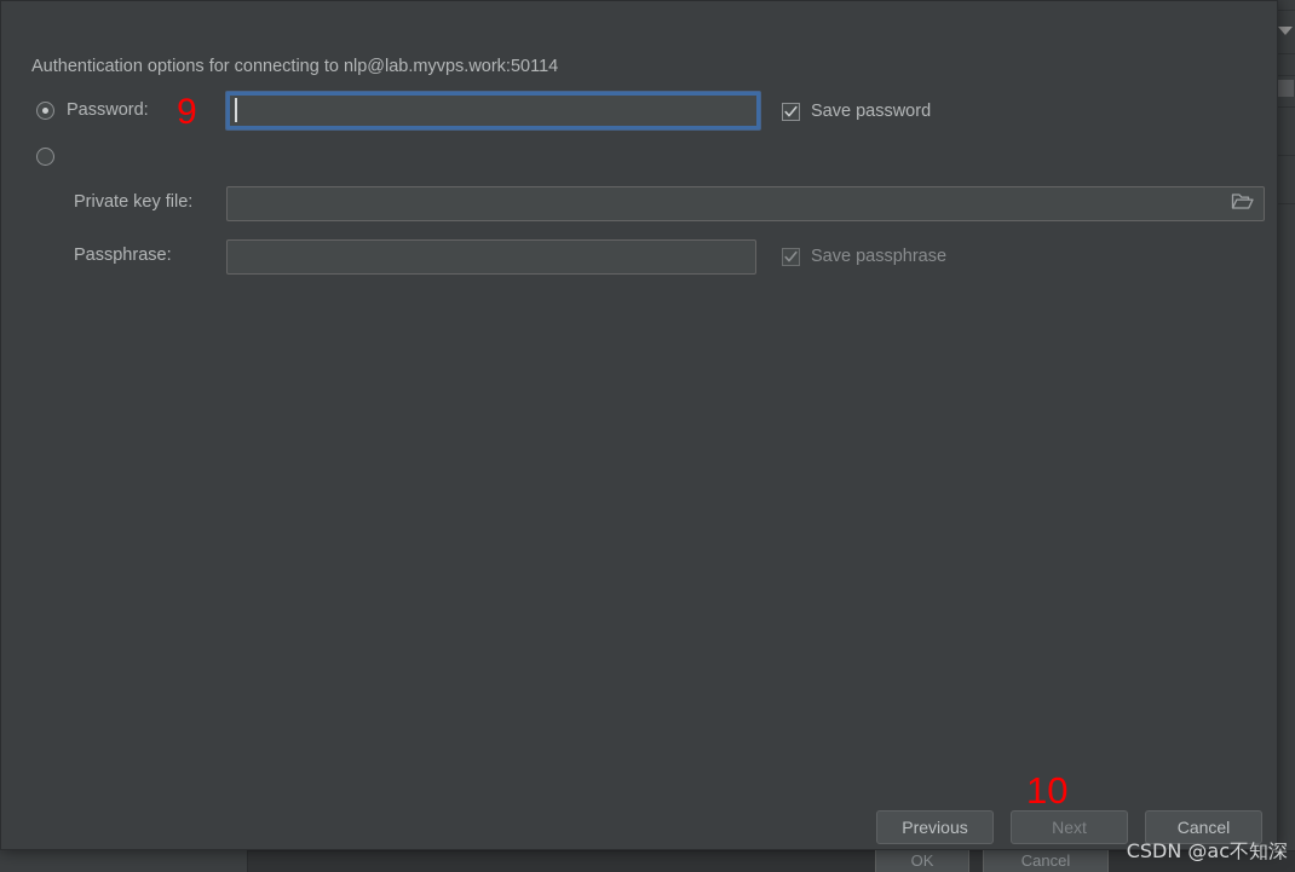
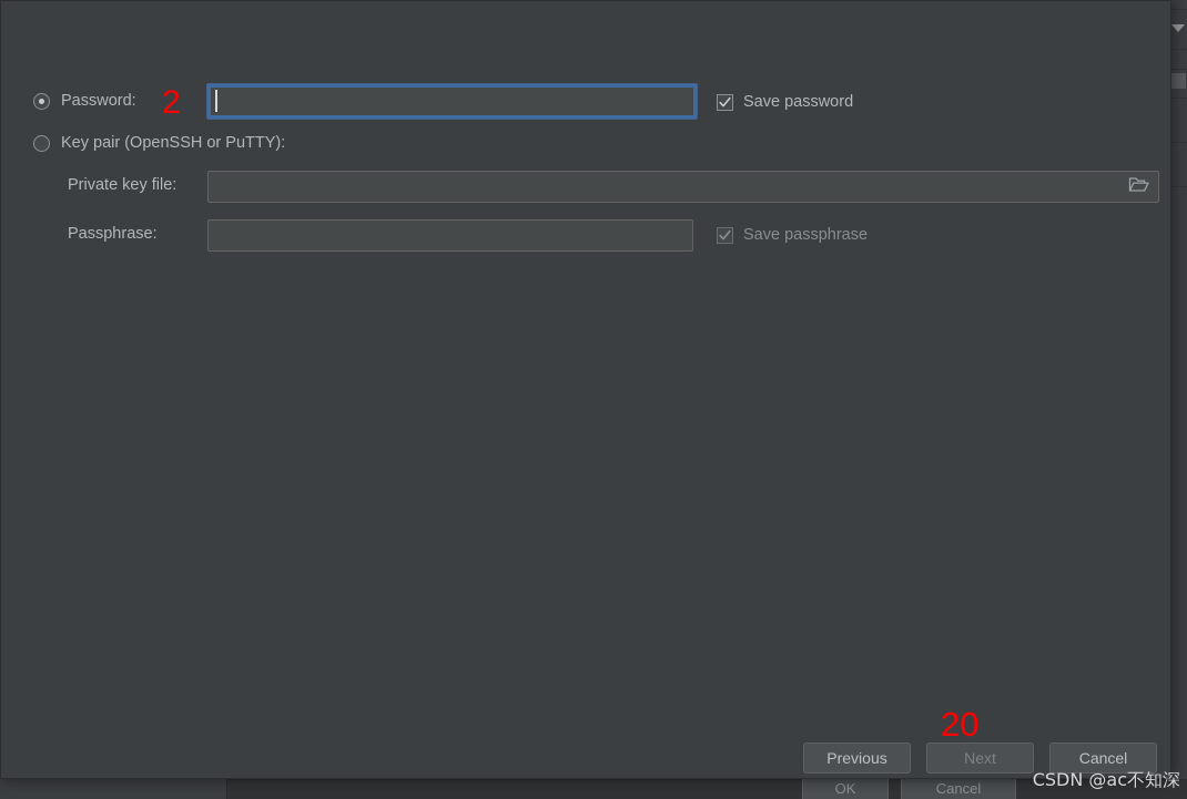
  OK
  Cancel
- Authentication options for connecting to nlp@lab.myvps.work:50114
  Password:
- 9
+ 2
  Save password
+ Key pair (OpenSSH or PuTTY):
  Private key file:
  Passphrase:
  Save passphrase
- 10
+ 20
  Previous
  Next
  Cancel
  CSDN @ac不知深
